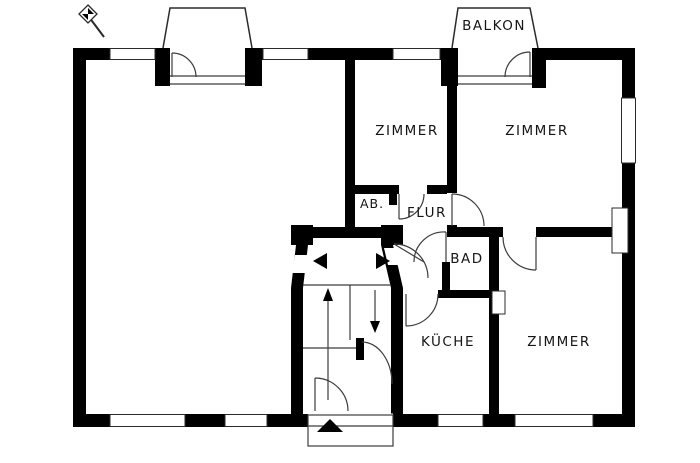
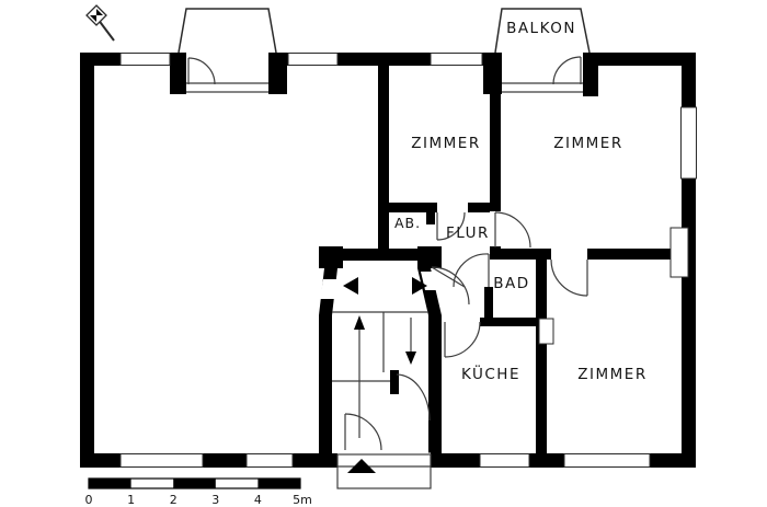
  BALKON
  ZIMMER
  ZIMMER
  AB.
  FLUR
  BAD
  KÜCHE
  ZIMMER
+ 0
+ 1
+ 2
+ 3
+ 4
+ 5m
